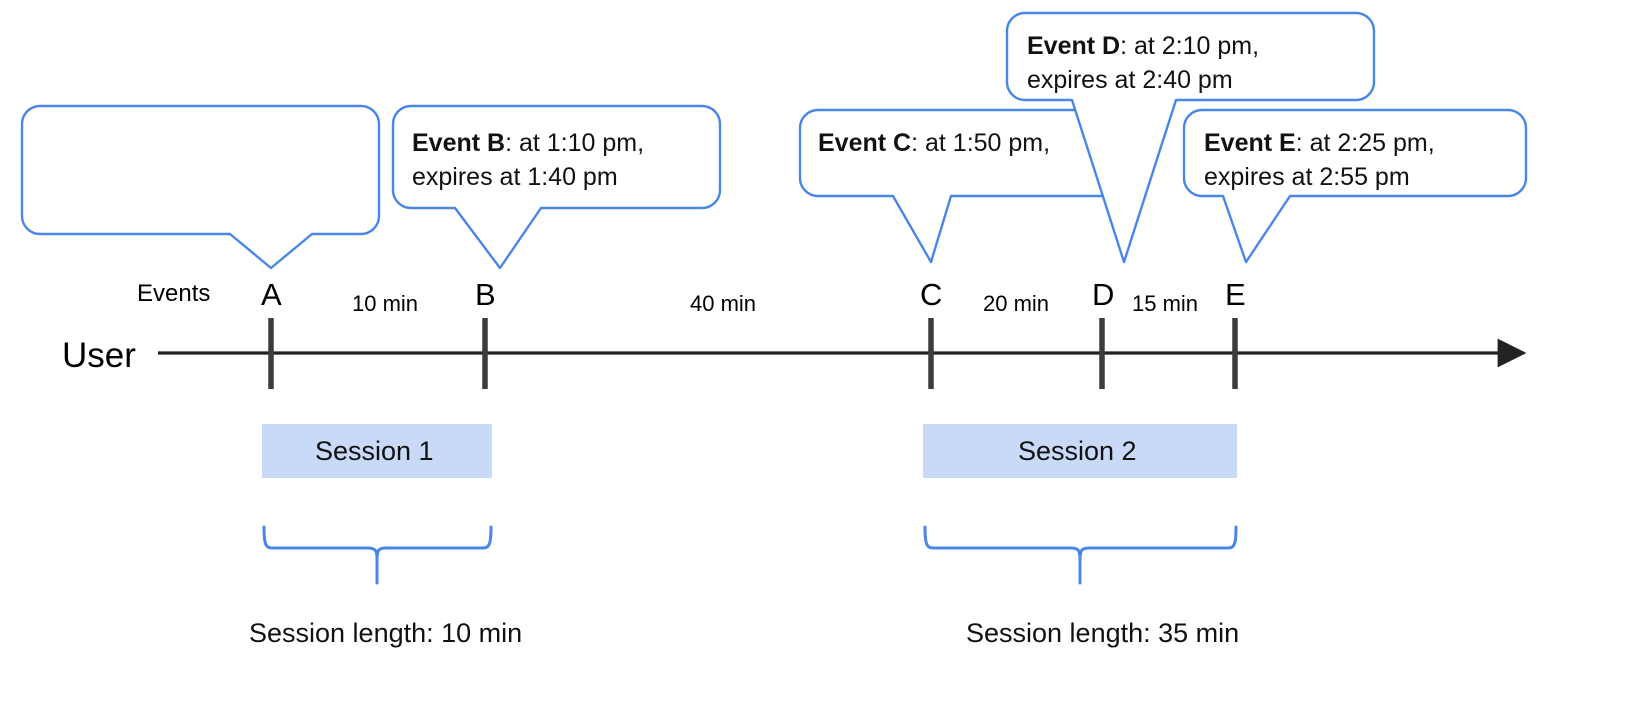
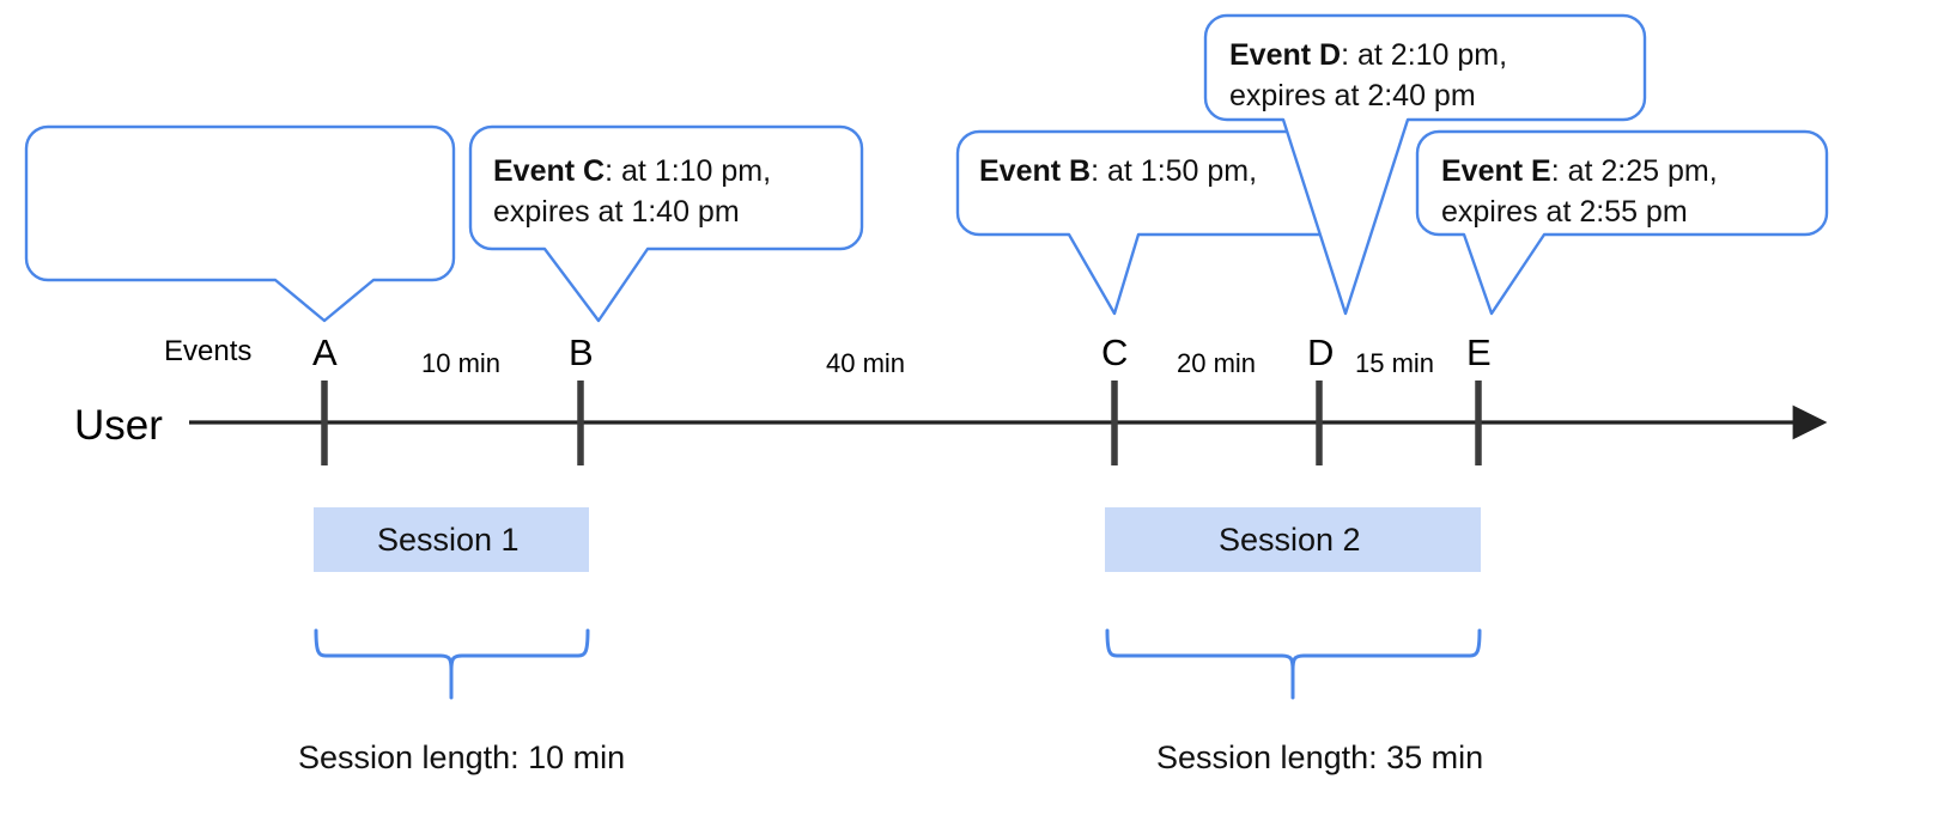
- Event B: at 1:10 pm,
+ Event C: at 1:10 pm,
  expires at 1:40 pm
- Event C: at 1:50 pm,
+ Event B: at 1:50 pm,
  Event D: at 2:10 pm,
  expires at 2:40 pm
  Event E: at 2:25 pm,
  expires at 2:55 pm
  User
  Events
  A
  B
  C
  D
  E
  10 min
  40 min
  20 min
  15 min
  Session 1
  Session 2
  Session length: 10 min
  Session length: 35 min
